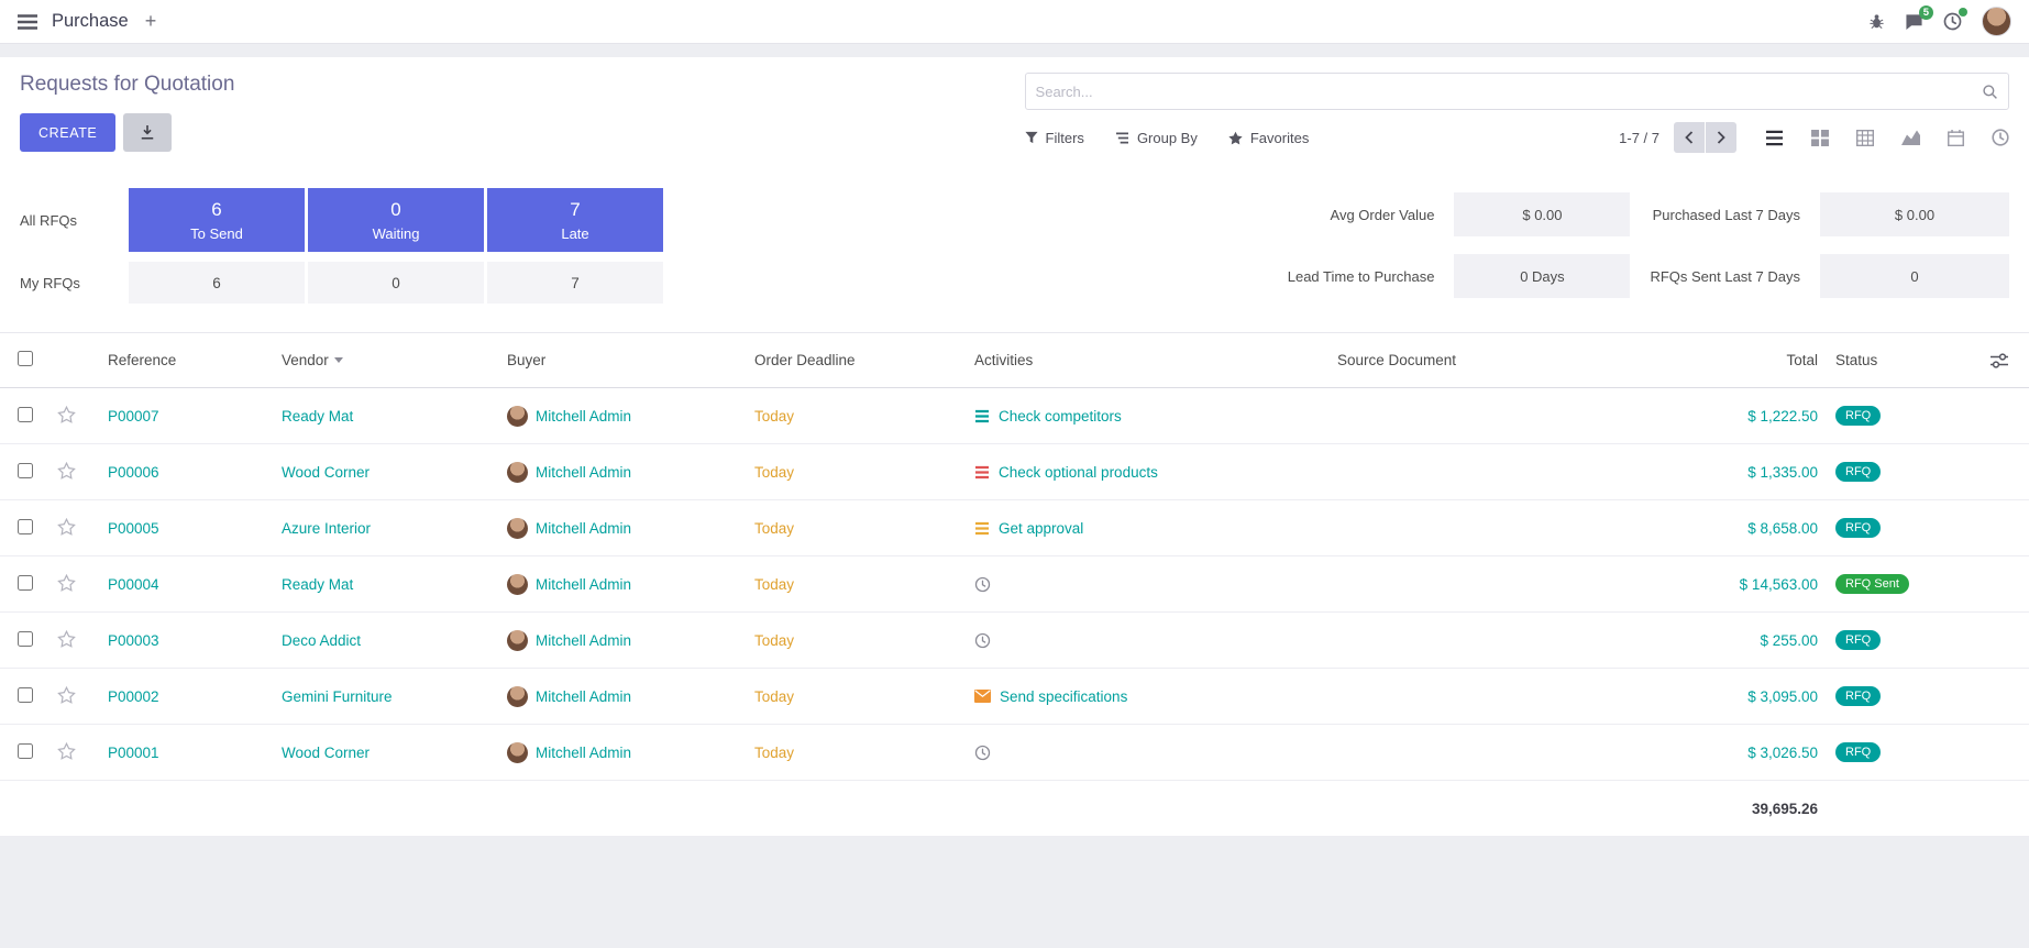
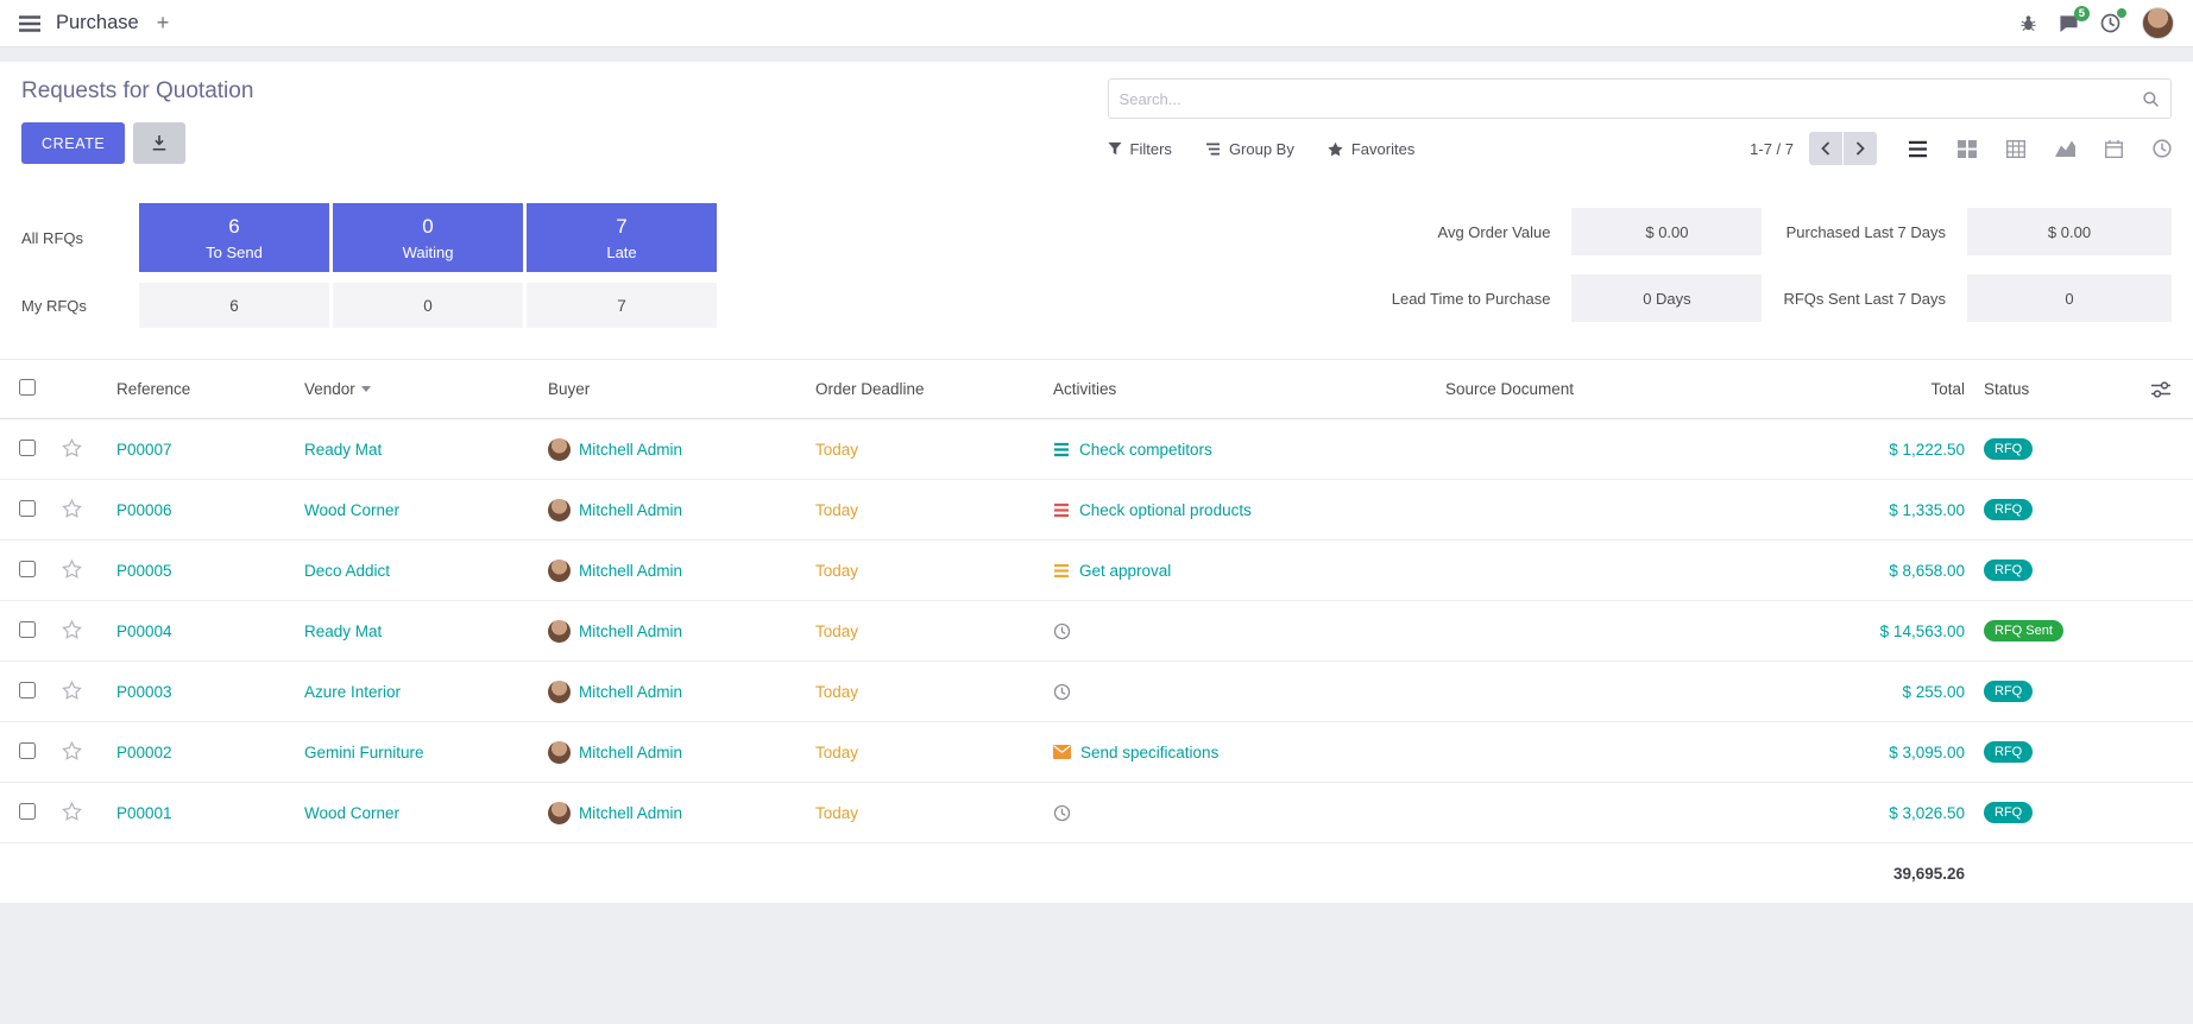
  Purchase
  +
  5
  Requests for Quotation
  CREATE
  Search...
  Filters
  Group By
  Favorites
  1-7 / 7
  All RFQs
  6
  To Send
  0
  Waiting
  7
  Late
  My RFQs
  6
  0
  7
  Avg Order Value
  $ 0.00
  Purchased Last 7 Days
  $ 0.00
  Lead Time to Purchase
  0 Days
  RFQs Sent Last 7 Days
  0
  		Reference	Vendor	Buyer	Order Deadline	Activities	Source Document	Total	Status
  		P00007	Ready Mat	Mitchell Admin	Today	Check competitors		$ 1,222.50	RFQ
  		P00006	Wood Corner	Mitchell Admin	Today	Check optional products		$ 1,335.00	RFQ
- 		P00005	Azure Interior	Mitchell Admin	Today	Get approval		$ 8,658.00	RFQ
+ 		P00005	Deco Addict	Mitchell Admin	Today	Get approval		$ 8,658.00	RFQ
  		P00004	Ready Mat	Mitchell Admin	Today			$ 14,563.00	RFQ Sent
- 		P00003	Deco Addict	Mitchell Admin	Today			$ 255.00	RFQ
+ 		P00003	Azure Interior	Mitchell Admin	Today			$ 255.00	RFQ
  		P00002	Gemini Furniture	Mitchell Admin	Today	Send specifications		$ 3,095.00	RFQ
  		P00001	Wood Corner	Mitchell Admin	Today			$ 3,026.50	RFQ
  	39,695.26
